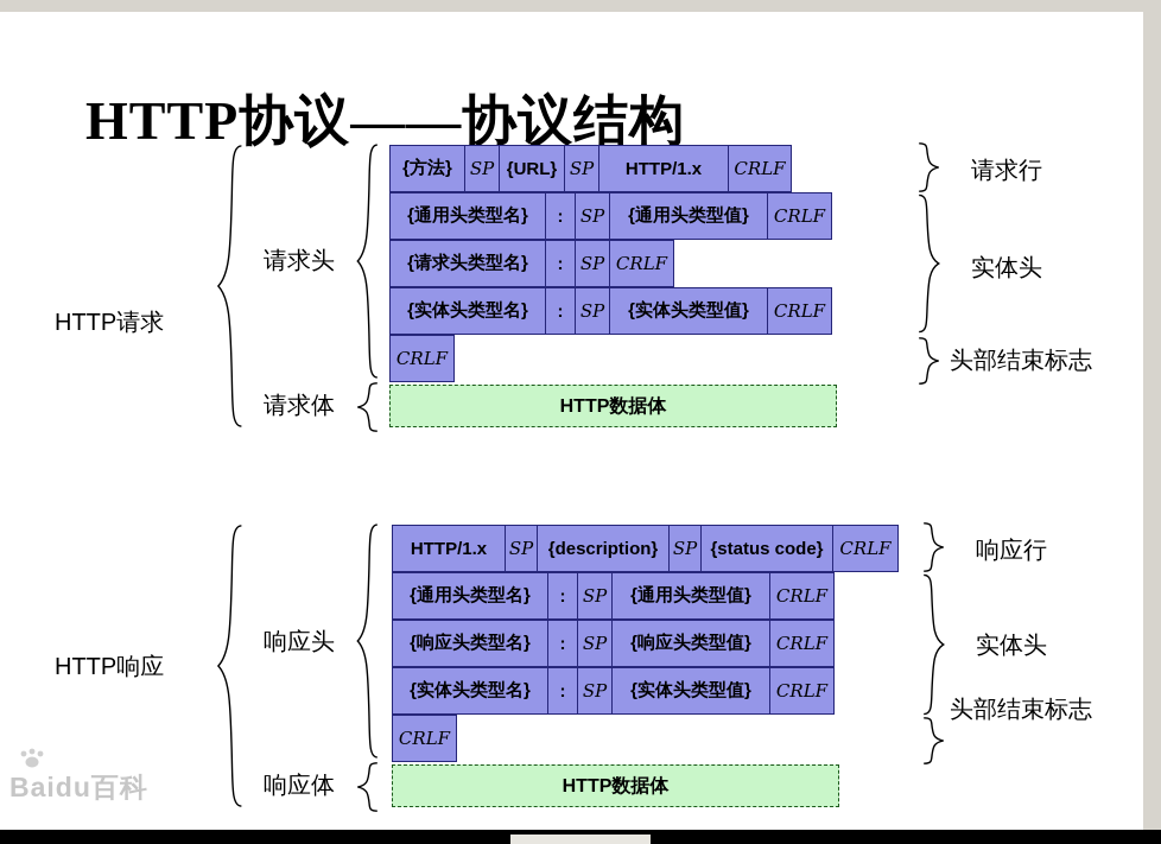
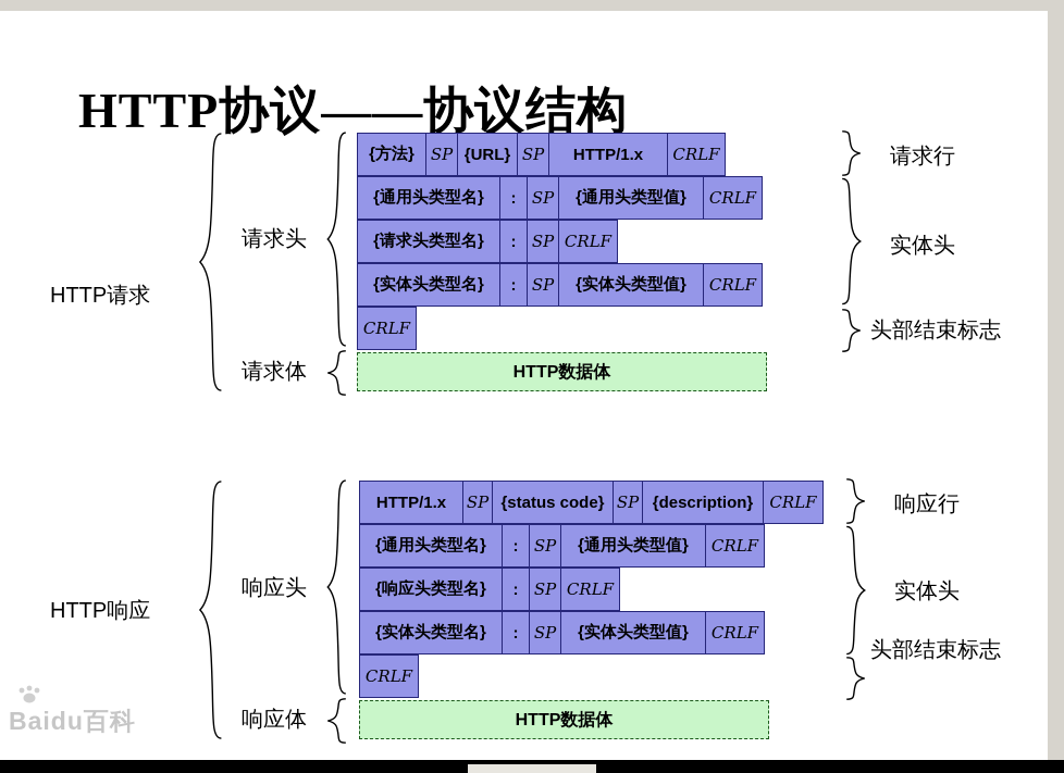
  HTTP协议——协议结构
  HTTP请求
  请求头
  请求体
  {方法}
  SP
  {URL}
  SP
  HTTP/1.x
  CRLF
  {通用头类型名}
  :
  SP
  {通用头类型值}
  CRLF
  {请求头类型名}
  :
  SP
  CRLF
  {实体头类型名}
  :
  SP
  {实体头类型值}
  CRLF
  CRLF
  HTTP数据体
  请求行
  实体头
  头部结束标志
  HTTP响应
  响应头
  响应体
  HTTP/1.x
  SP
- {description}
+ {status code}
  SP
- {status code}
+ {description}
  CRLF
  {通用头类型名}
  :
  SP
  {通用头类型值}
  CRLF
  {响应头类型名}
  :
  SP
- {响应头类型值}
  CRLF
  {实体头类型名}
  :
  SP
  {实体头类型值}
  CRLF
  CRLF
  HTTP数据体
  响应行
  实体头
  头部结束标志
  Baidu百科
